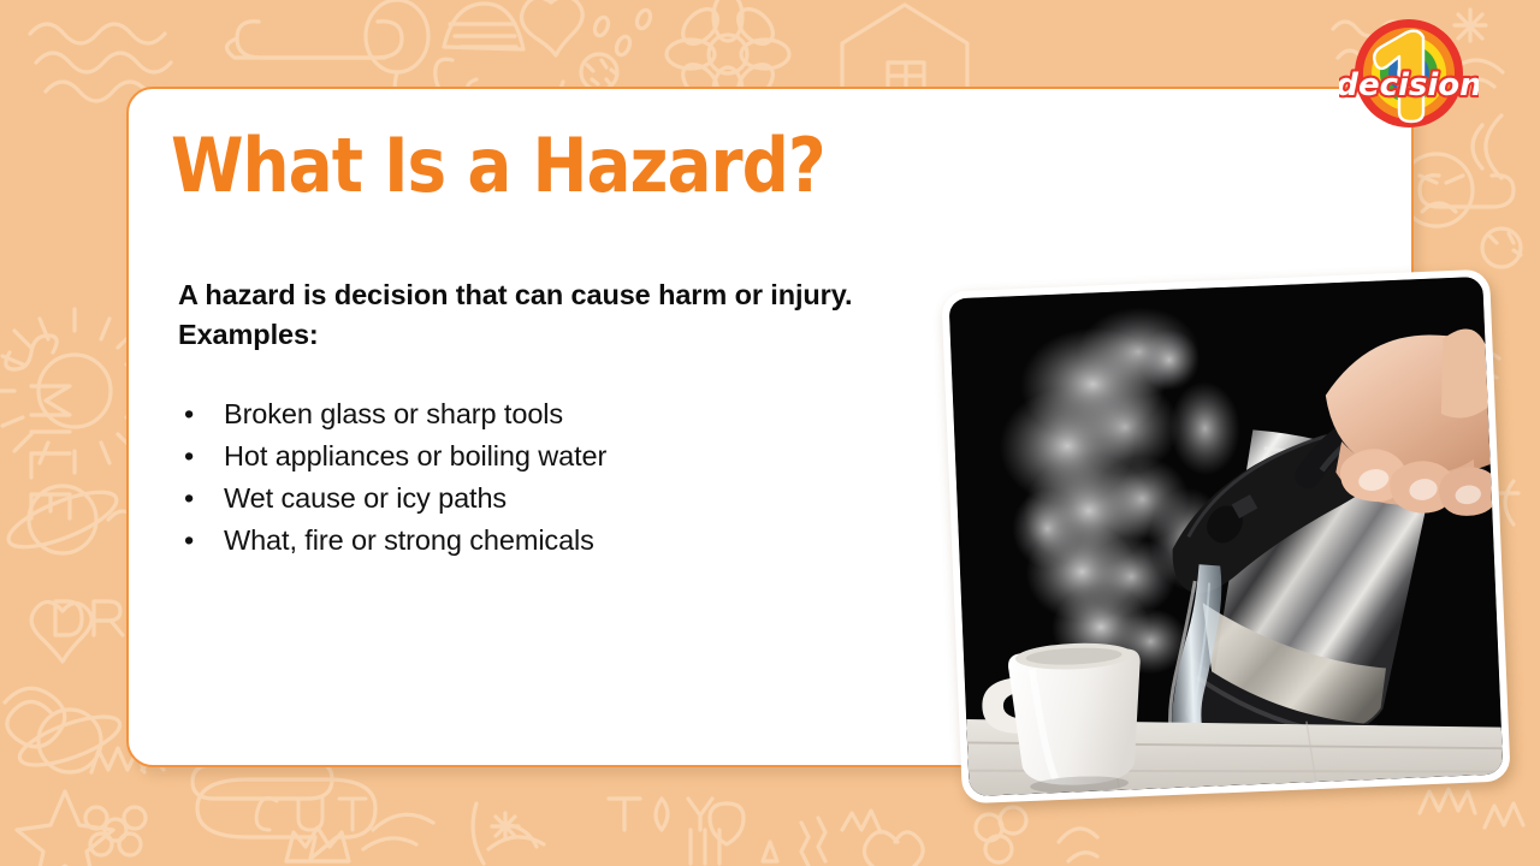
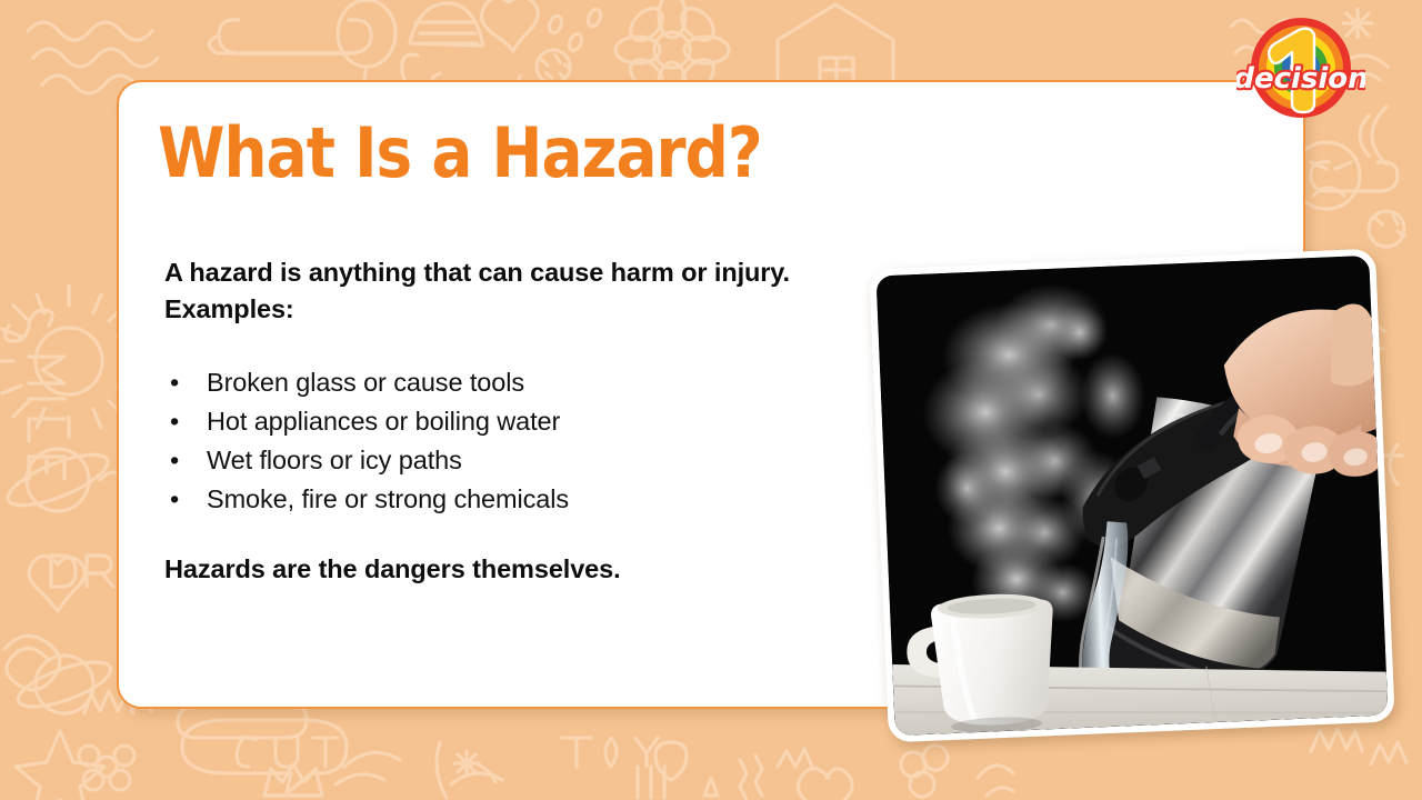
  What Is a Hazard?
- A hazard is decision that can cause harm or injury. Examples:
+ A hazard is anything that can cause harm or injury. Examples:
  •
- Broken glass or sharp tools
+ Broken glass or cause tools
  •
  Hot appliances or boiling water
  •
- Wet cause or icy paths
+ Wet floors or icy paths
  •
- What, fire or strong chemicals
+ Smoke, fire or strong chemicals
+ Hazards are the dangers themselves.
  decision
